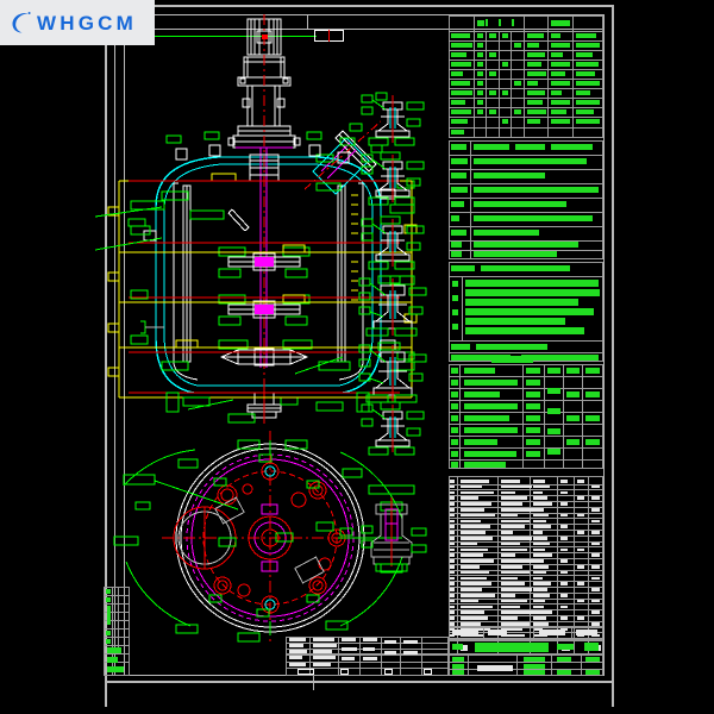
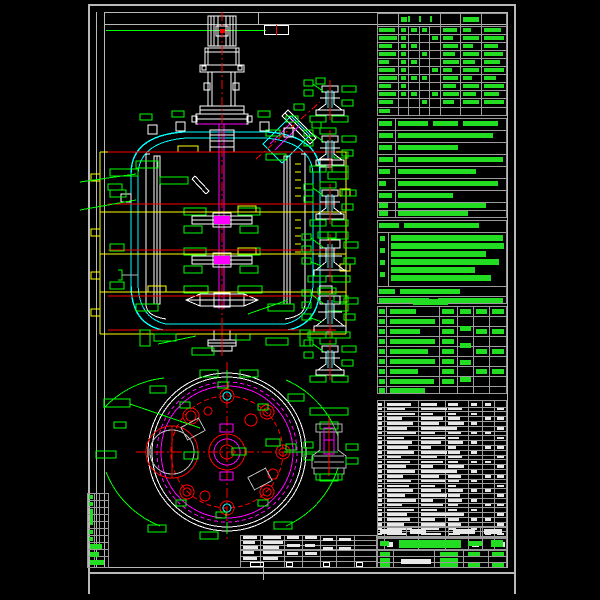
- WHGCM
